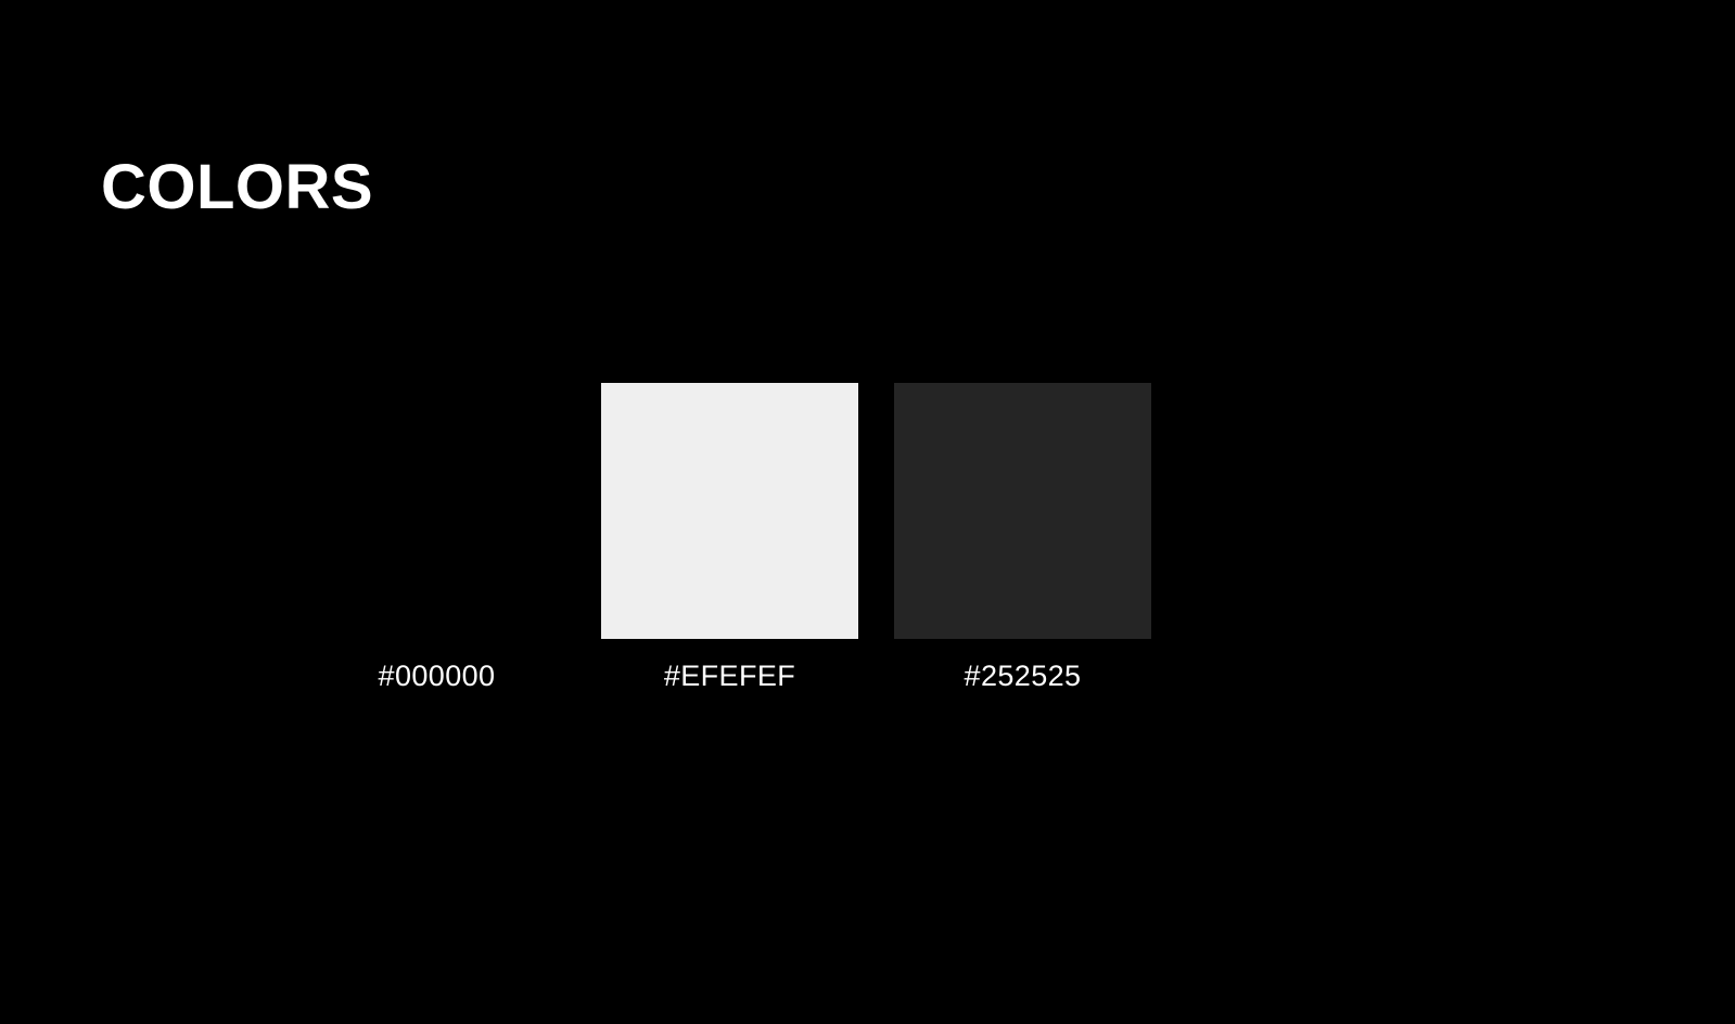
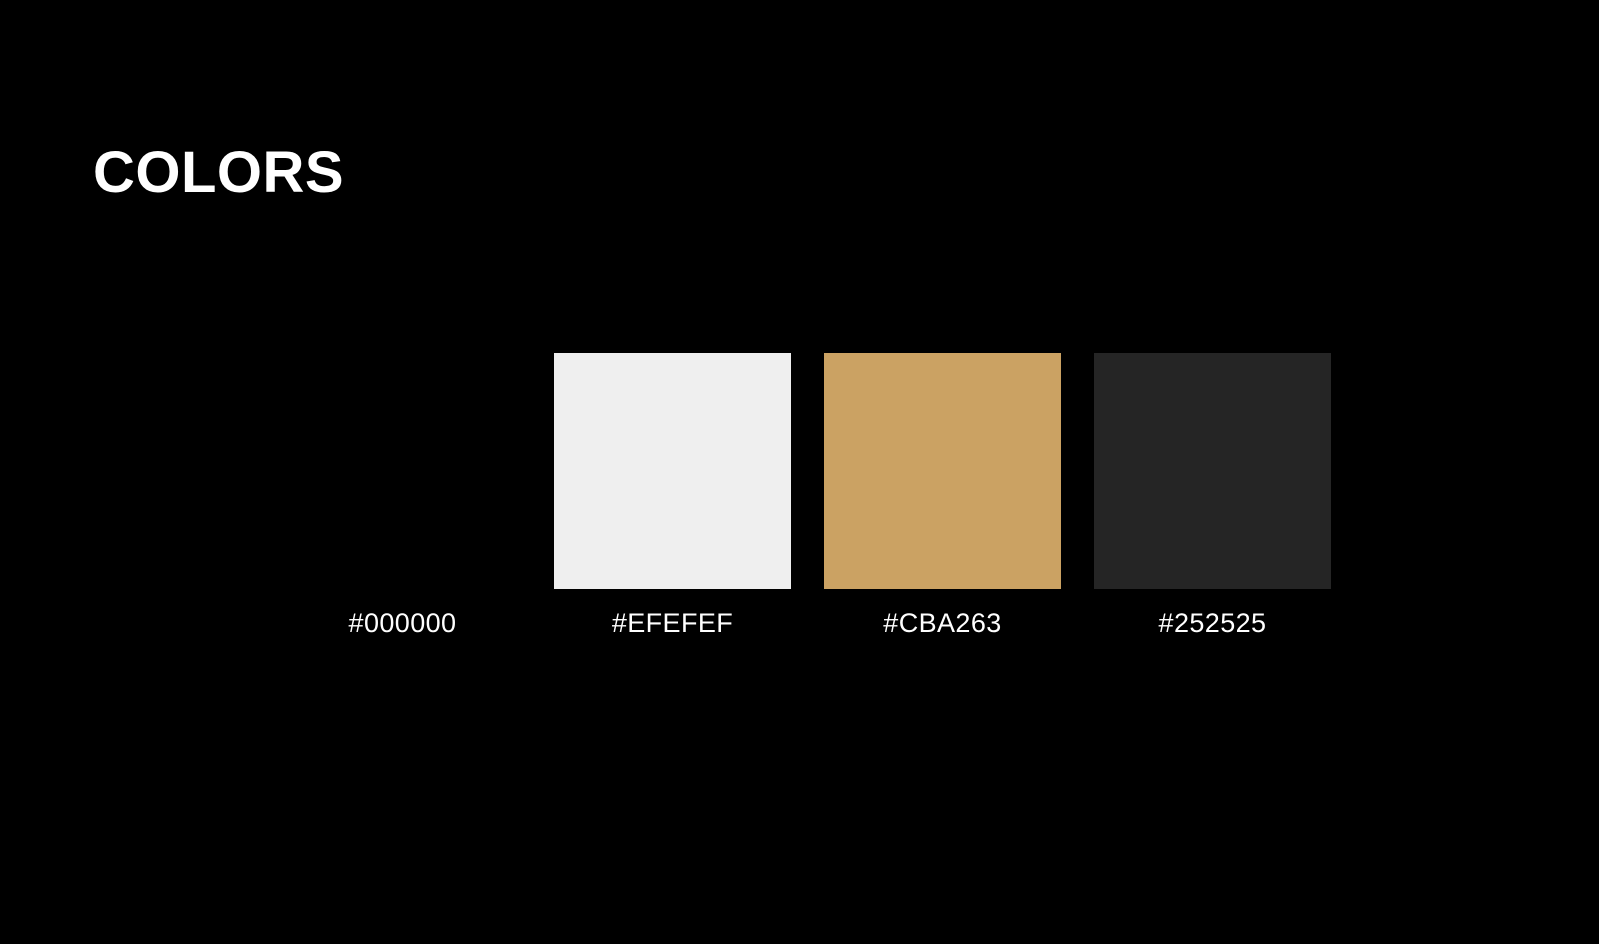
  COLORS
  #000000
  #EFEFEF
+ #CBA263
  #252525
